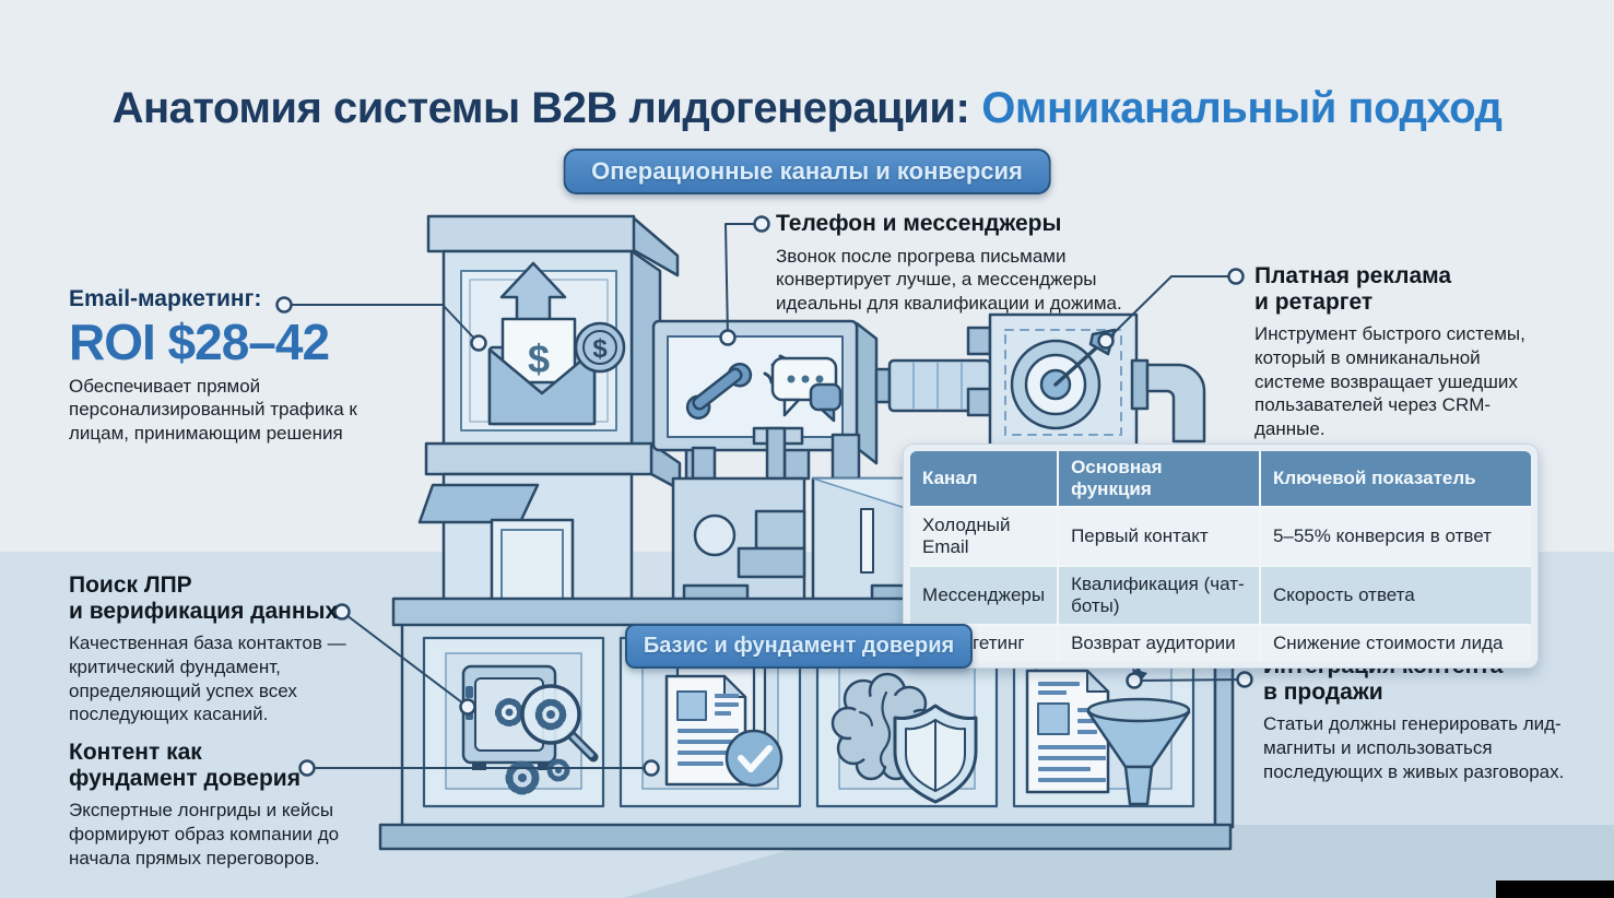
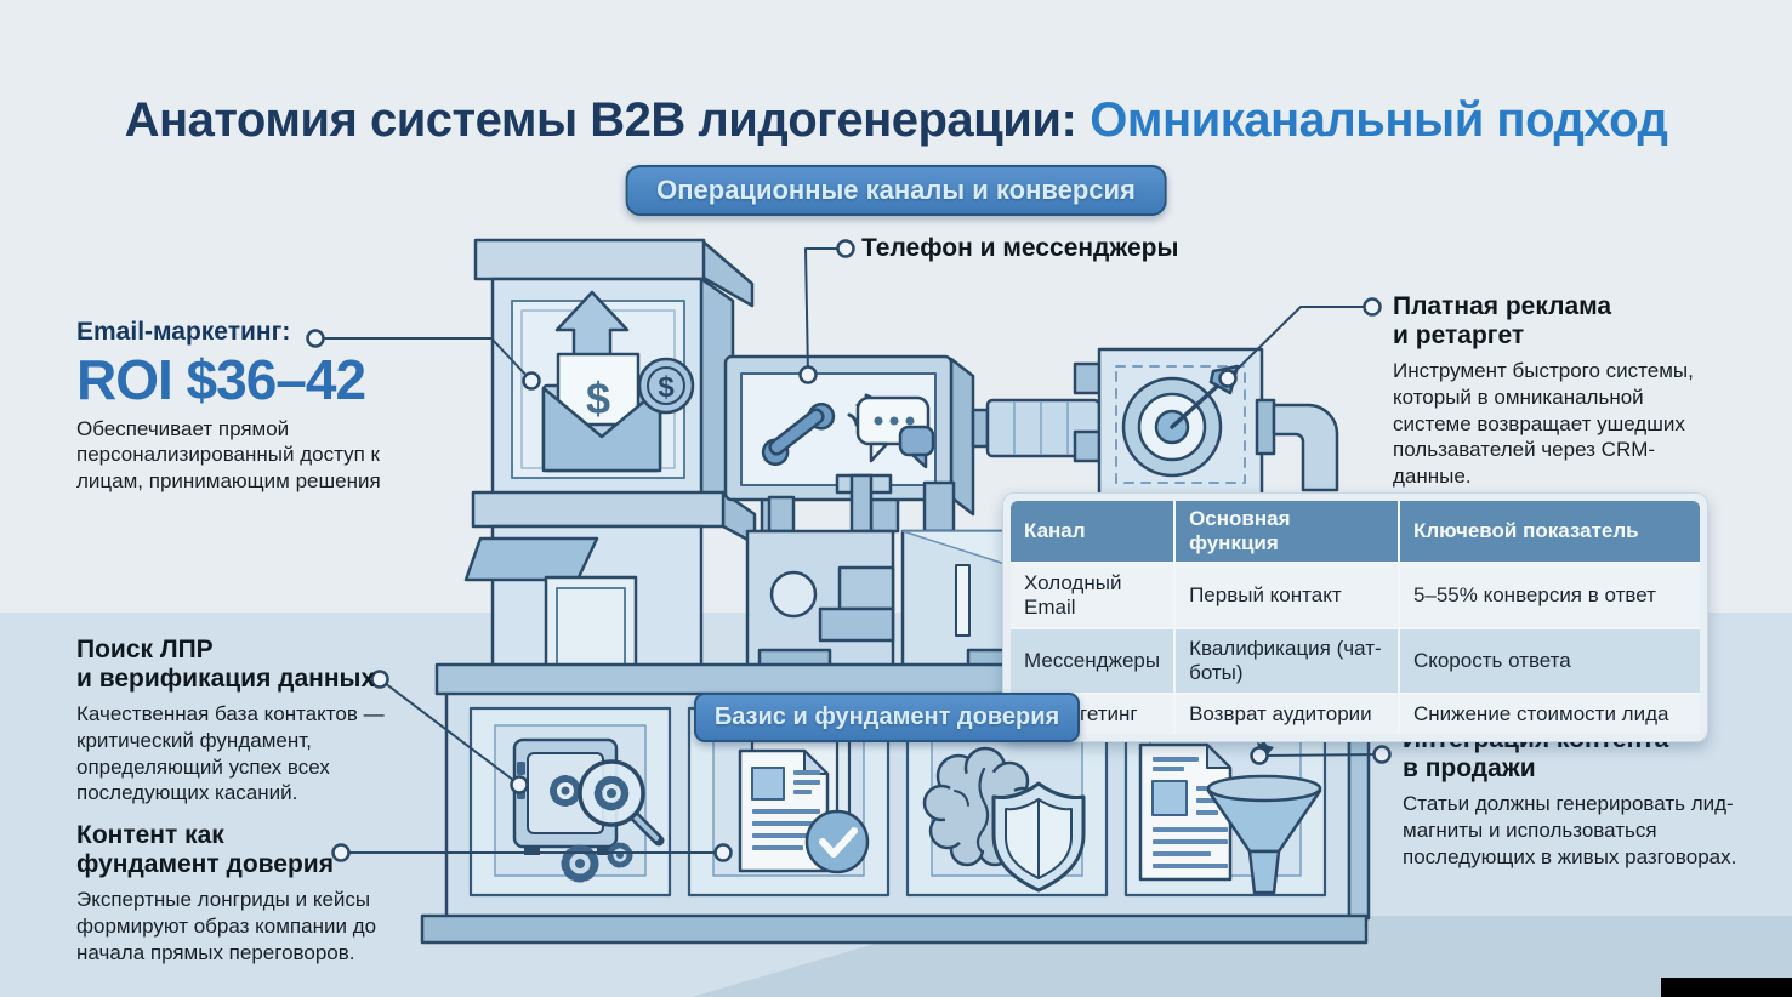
  $
  $
  Анатомия системы B2B лидогенерации: Омниканальный подход
  Операционные каналы и конверсия
  Базис и фундамент доверия
  Email-маркетинг:
- ROI $28–42
+ ROI $36–42
- Обеспечивает прямой персонализированный трафика к лицам, принимающим решения
+ Обеспечивает прямой персонализированный доступ к лицам, принимающим решения
  Телефон и мессенджеры
- Звонок после прогрева письмами конвертирует лучше, а мессенджеры идеальны для квалификации и дожима.
  Платная реклама
  и ретаргет
  Инструмент быстрого системы, который в омниканальной системе возвращает ушедших пользавателей через CRM-данные.
  Поиск ЛПР
  и верификация данных
  Качественная база контактов — критический фундамент, определяющий успех всех последующих касаний.
  Контент как
  фундамент доверия
  Экспертные лонгриды и кейсы формируют образ компании до начала прямых переговоров.
  в продажи
  Статьи должны генерировать лид-магниты и использоваться последующих в живых разговорах.
  Канал	Основная функция	Ключевой показатель
  Холодный Email	Первый контакт	5–55% конверсия в ответ
  Мессенджеры	Квалификация (чат-боты)	Скорость ответа
  гетинг	Возврат аудитории	Снижение стоимости лида
